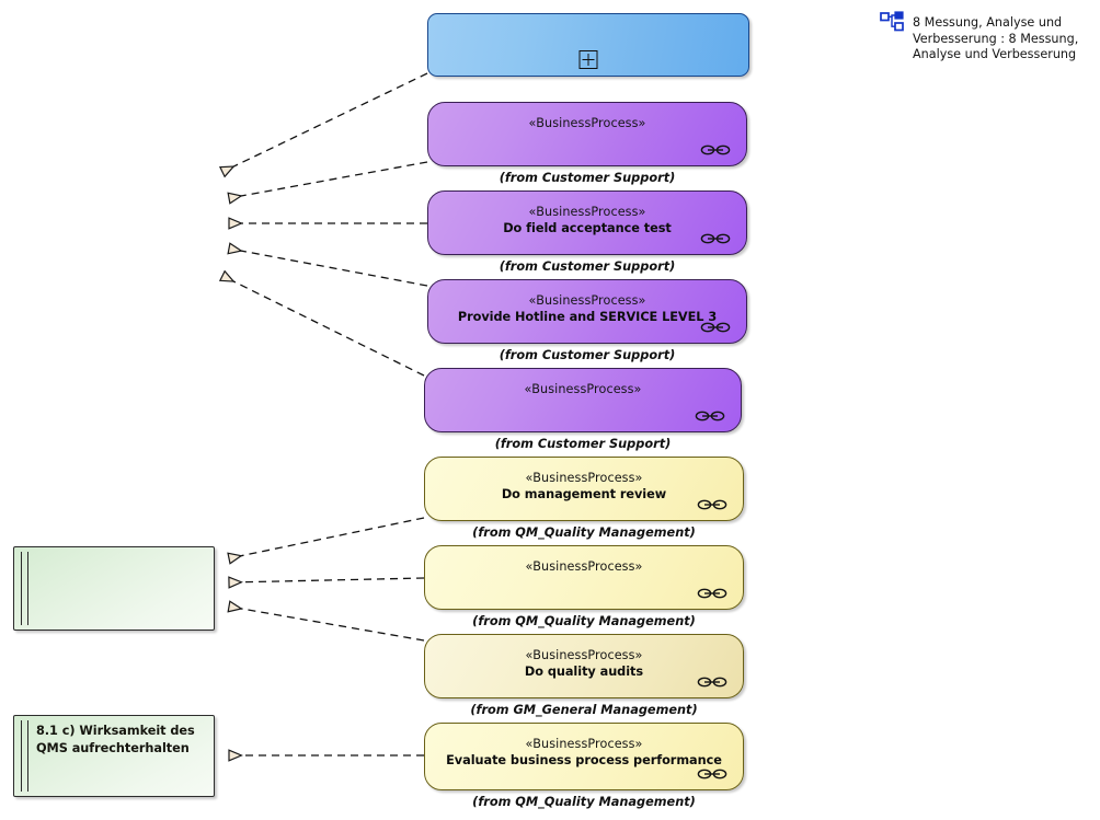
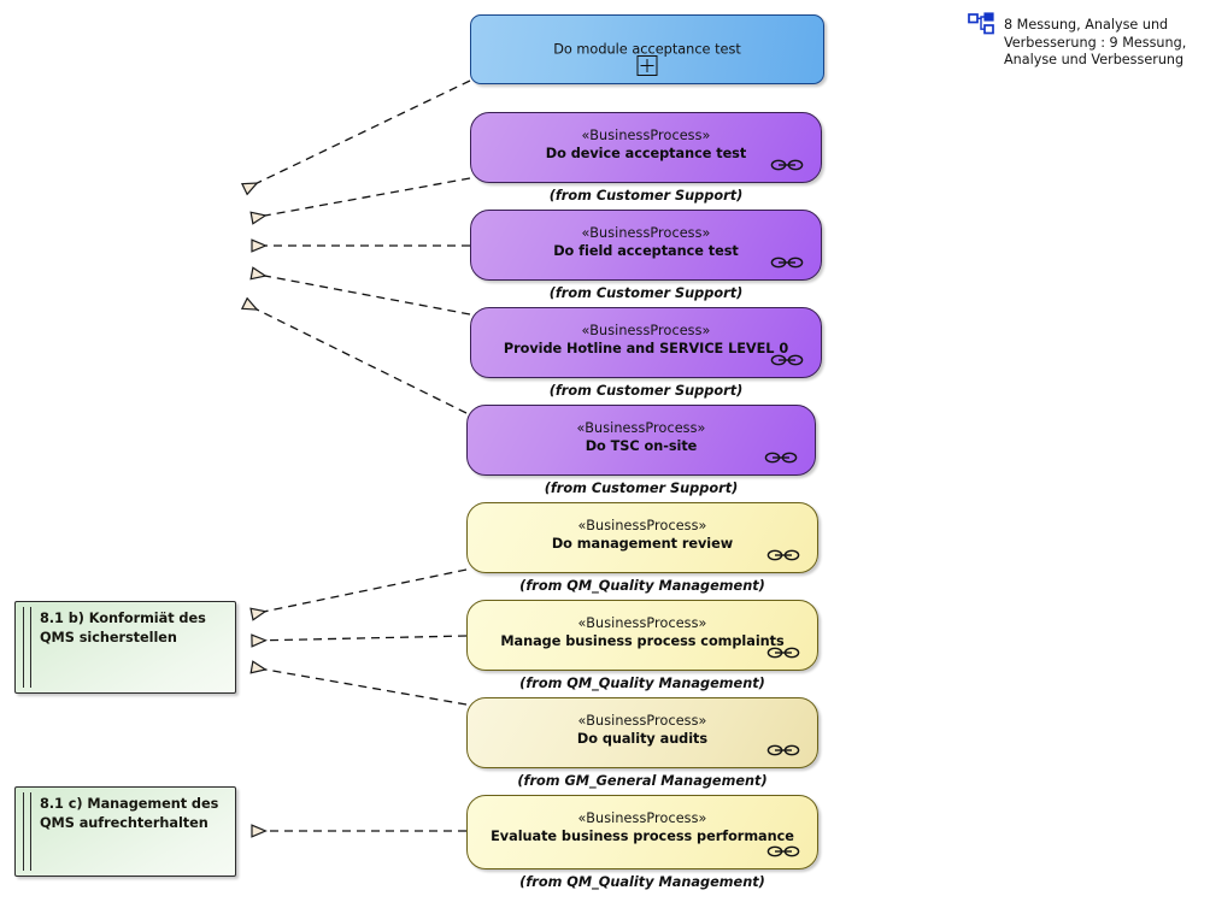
+ 8.1 b) Konformiät des QMS sicherstellen
- 8.1 c) Wirksamkeit des QMS aufrechterhalten
+ 8.1 c) Management des QMS aufrechterhalten
+ Do module acceptance test
  «BusinessProcess»
+ Do device acceptance test
  (from Customer Support)
  «BusinessProcess»
  Do field acceptance test
  (from Customer Support)
  «BusinessProcess»
- Provide Hotline and SERVICE LEVEL 3
+ Provide Hotline and SERVICE LEVEL 0
  (from Customer Support)
  «BusinessProcess»
+ Do TSC on-site
  (from Customer Support)
  «BusinessProcess»
  Do management review
  (from QM_Quality Management)
  «BusinessProcess»
+ Manage business process complaints
  (from QM_Quality Management)
  «BusinessProcess»
  Do quality audits
  (from GM_General Management)
  «BusinessProcess»
  Evaluate business process performance
  (from QM_Quality Management)
- 8 Messung, Analyse und Verbesserung : 8 Messung, Analyse und Verbesserung
+ 8 Messung, Analyse und Verbesserung : 9 Messung, Analyse und Verbesserung
